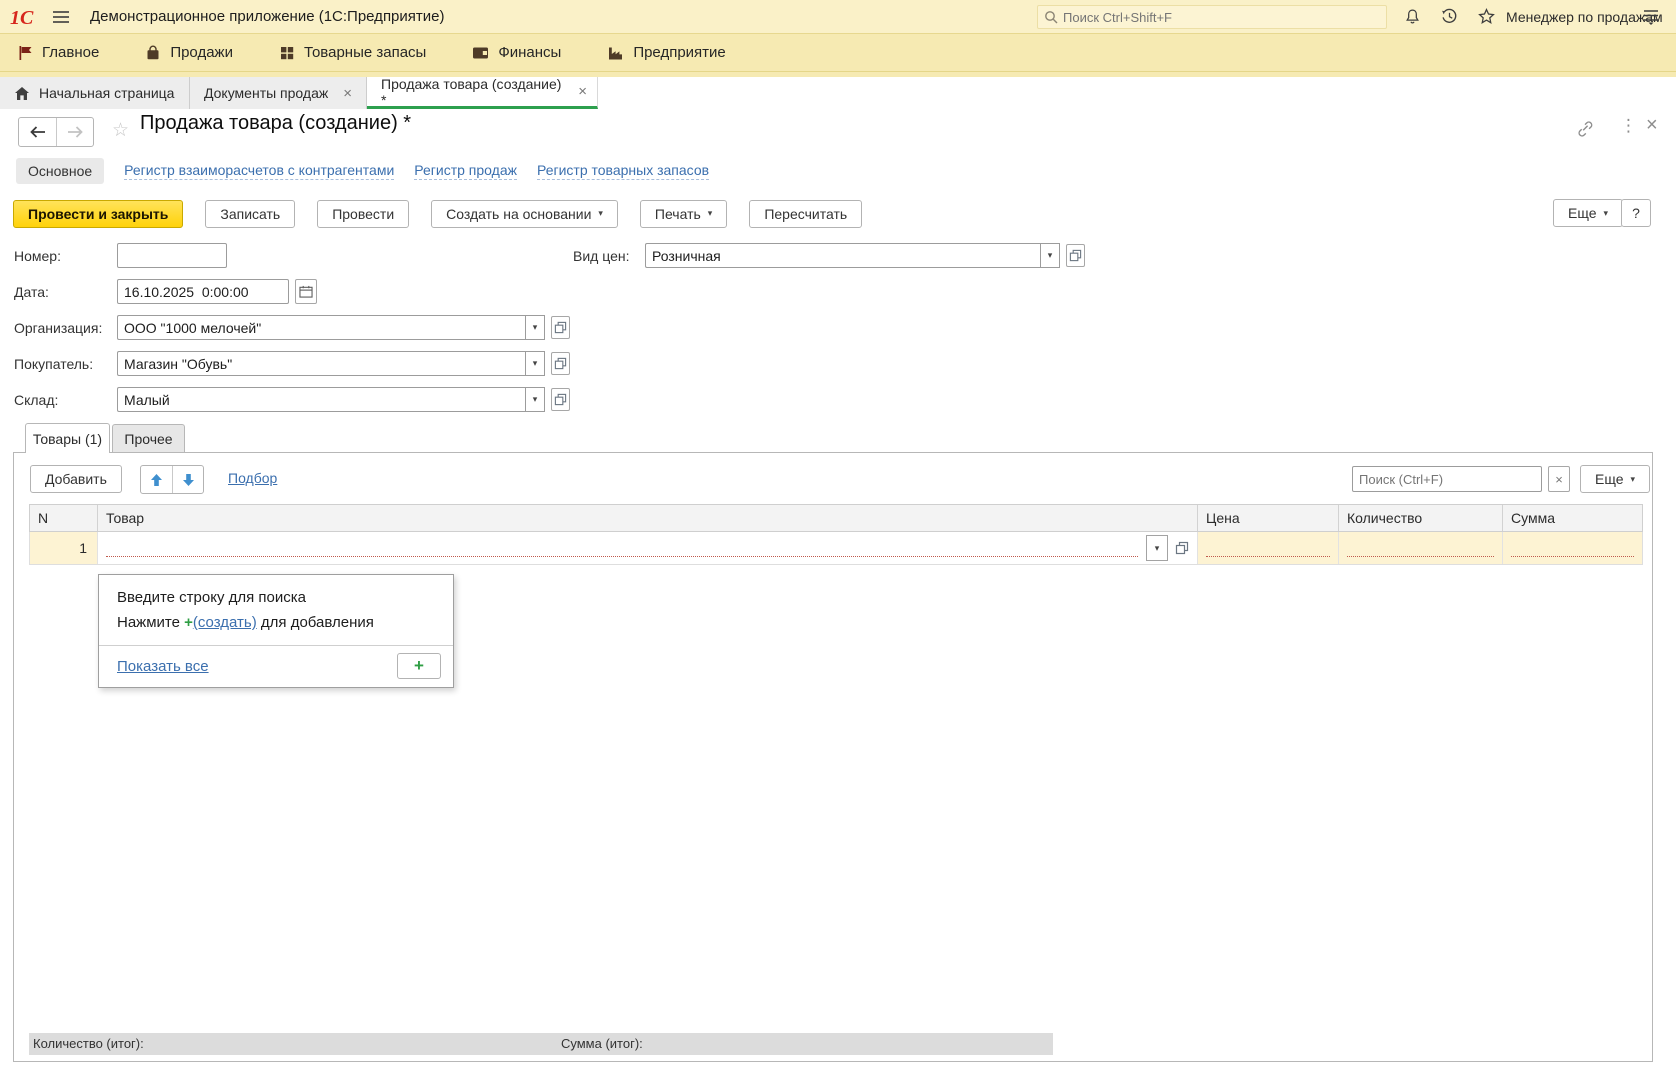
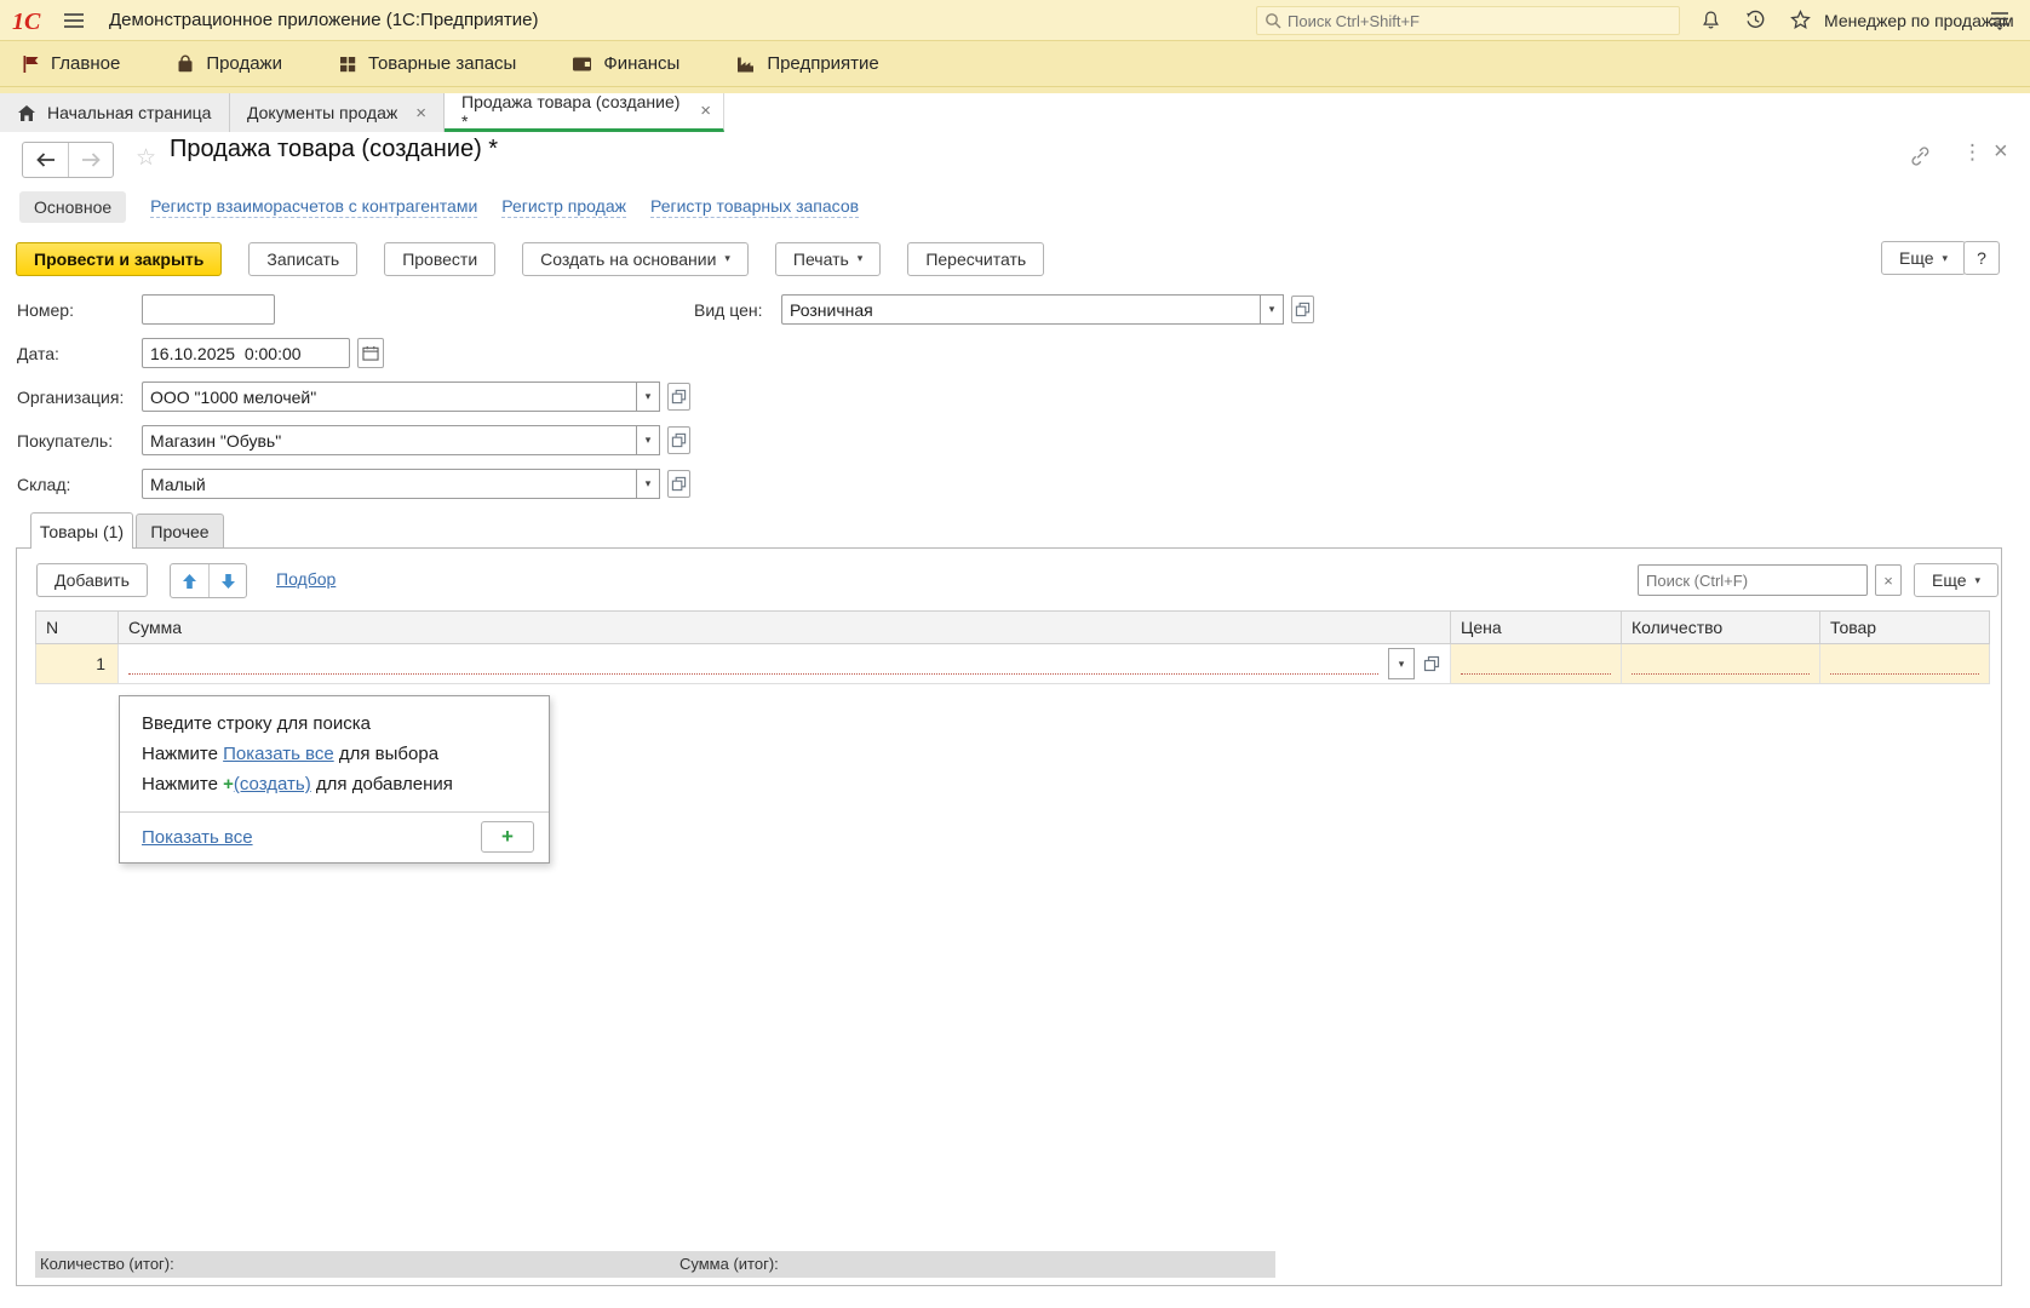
  1С
  Демонстрационное приложение (1С:Предприятие)
  Поиск Ctrl+Shift+F
  Менеджер по продажам
  Главное
  Продажи
  Товарные запасы
  Финансы
  Предприятие
  Начальная страница
  Документы продаж
  ×
  Продажа товара (создание) *
  ×
  ☆
  Продажа товара (создание) *
  ⋮
  ×
  Основное
  Регистр взаиморасчетов с контрагентами
  Регистр продаж
  Регистр товарных запасов
  Провести и закрыть
  Записать
  Провести
  Создать на основании
  ▾
  Печать
  ▾
  Пересчитать
  Еще
  ▾
  ?
  Номер:
  Вид цен:
  Розничная
  ▾
  Дата:
  16.10.2025 0:00:00
  Организация:
  ООО "1000 мелочей"
  ▾
  Покупатель:
  Магазин "Обувь"
  ▾
  Склад:
  Малый
  ▾
  Товары (1)
  Прочее
  Добавить
  Подбор
  Поиск (Ctrl+F)
  ×
  Еще
  ▾
  N
- Товар
+ Сумма
  Цена
  Количество
- Сумма
+ Товар
  1
  ▾
  Введите строку для поиска
+ Нажмите Показать все для выбора
  Нажмите +(создать) для добавления
  Показать все
  +
  Количество (итог):
  Сумма (итог):
